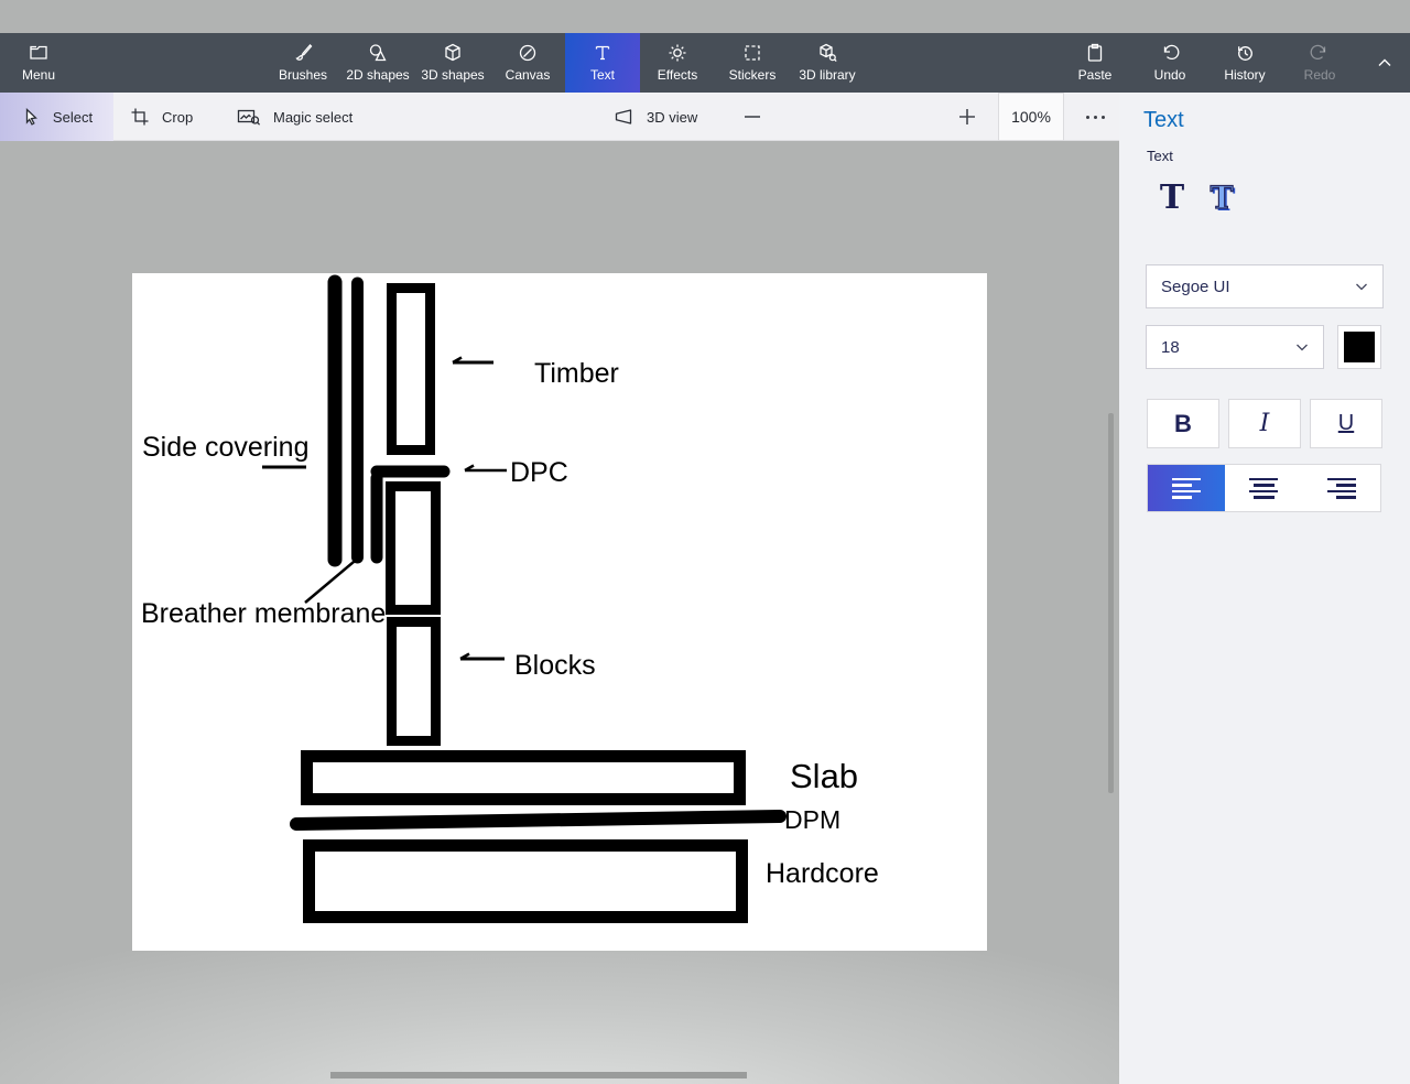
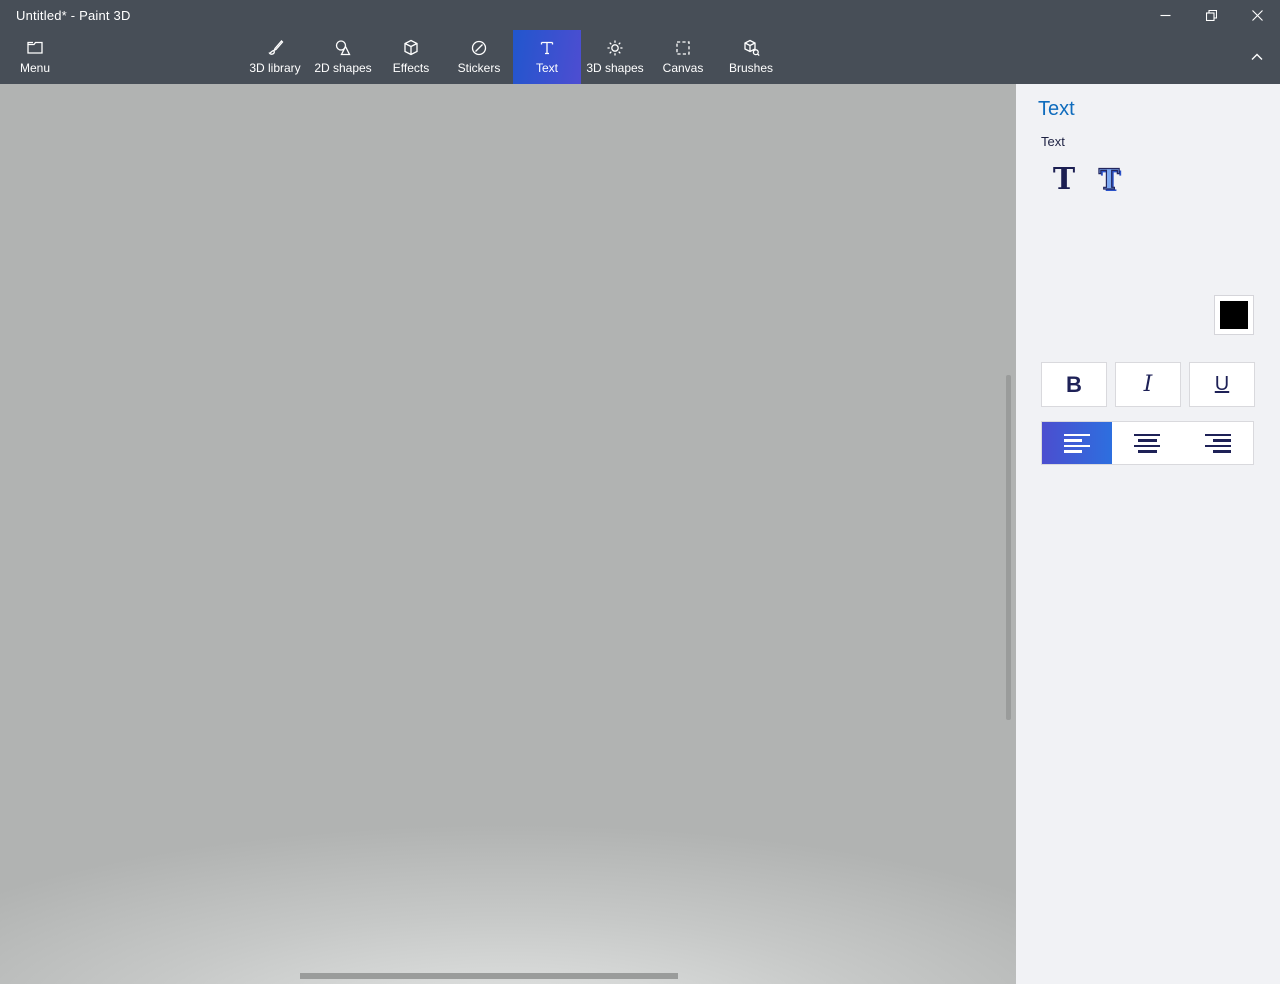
+ Untitled* - Paint 3D
  Menu
- Brushes
+ 3D library
  2D shapes
- 3D shapes
+ Effects
- Canvas
+ Stickers
  Text
- Effects
+ 3D shapes
- Stickers
+ Canvas
- 3D library
+ Brushes
- Paste
- Undo
- History
- Redo
- Select
- Crop
- Magic select
- 3D view
- 100%
- Side covering
- Timber
- DPC
- Breather membrane
- Blocks
- Slab
- DPM
- Hardcore
  Text
  Text
  T
  T
- Segoe UI
- 18
  B
  I
  U
